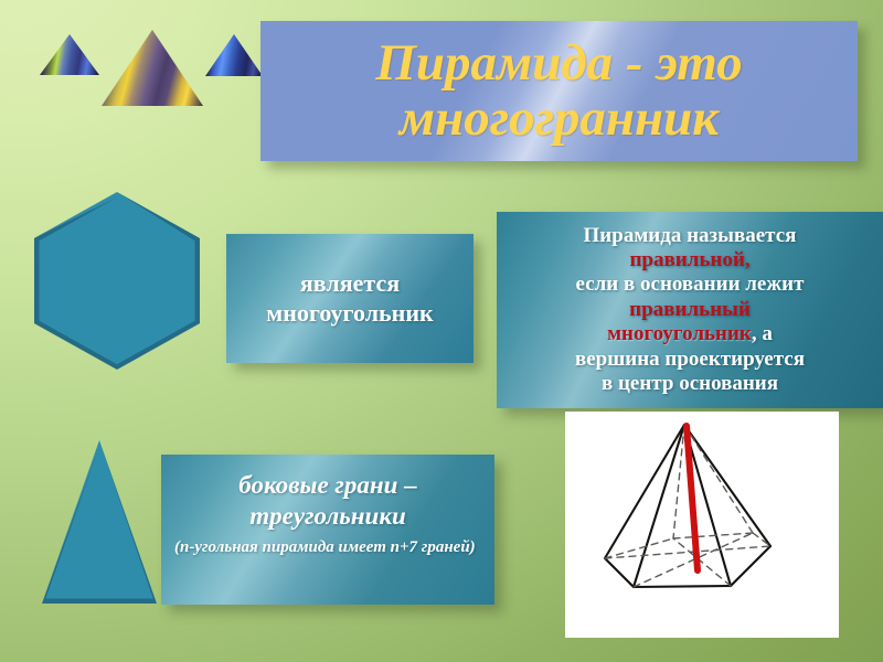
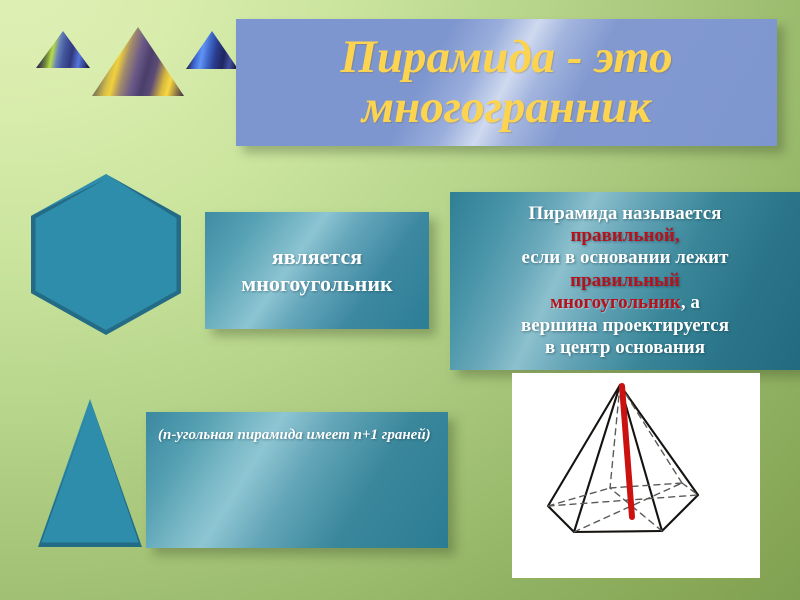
  Пирамида - это
  многогранник
  является
  многоугольник
  Пирамида называется
  правильной,
  если в основании лежит
  правильный
  многоугольник, а
  вершина проектируется
  в центр основания
- боковые грани –
- треугольники
- (n-угольная пирамида имеет n+7 граней)
+ (n-угольная пирамида имеет n+1 граней)
